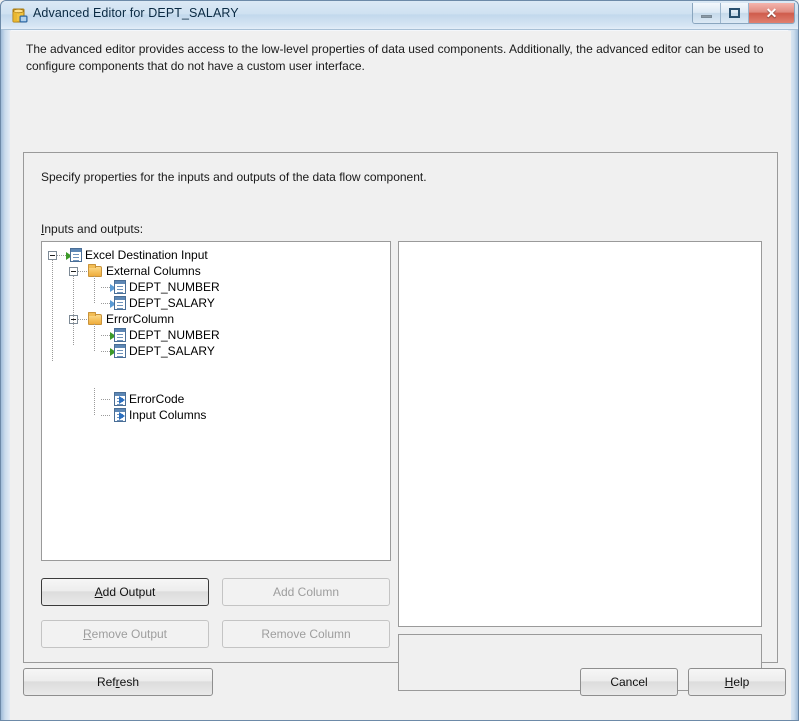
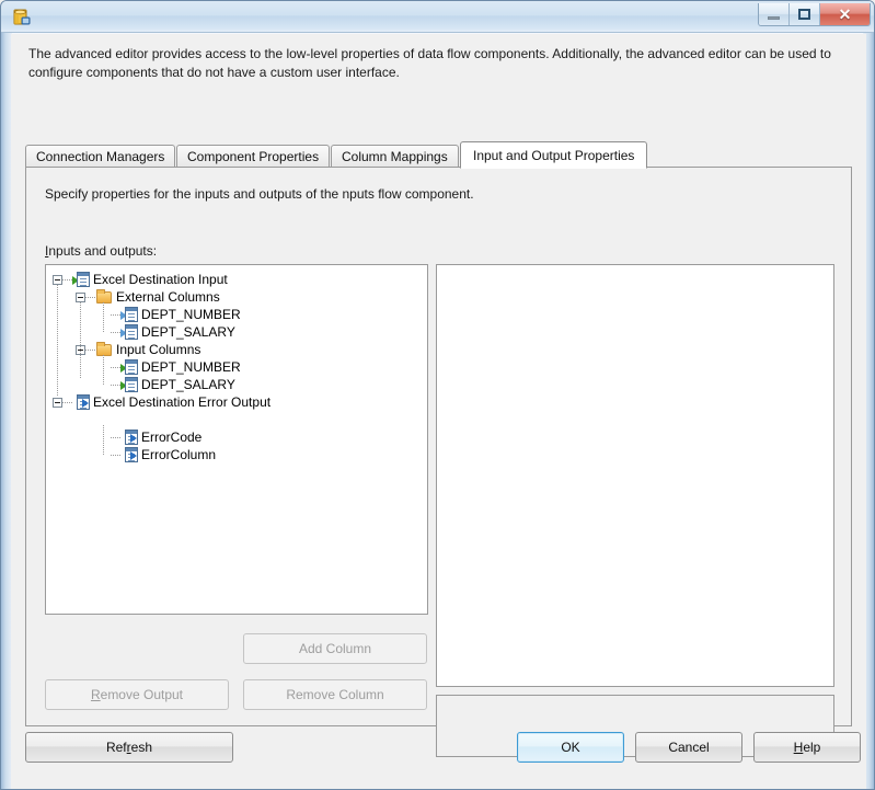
- Advanced Editor for DEPT_SALARY
  ✕
- The advanced editor provides access to the low-level properties of data used components. Additionally, the advanced editor can be used to configure components that do not have a custom user interface.
+ The advanced editor provides access to the low-level properties of data flow components. Additionally, the advanced editor can be used to configure components that do not have a custom user interface.
+ Connection Managers
+ Component Properties
+ Column Mappings
+ Input and Output Properties
- Specify properties for the inputs and outputs of the data flow component.
+ Specify properties for the inputs and outputs of the nputs flow component.
  Inputs and outputs:
  Excel Destination Input
  External Columns
  DEPT_NUMBER
  DEPT_SALARY
- ErrorColumn
+ Input Columns
  DEPT_NUMBER
  DEPT_SALARY
+ Excel Destination Error Output
  ErrorCode
- Input Columns
+ ErrorColumn
- A
- dd Output
  Add C
  olumn
  R
  emove Output
  Remove Col
  umn
  Ref
  r
  esh
+ OK
  Cancel
  H
  elp
